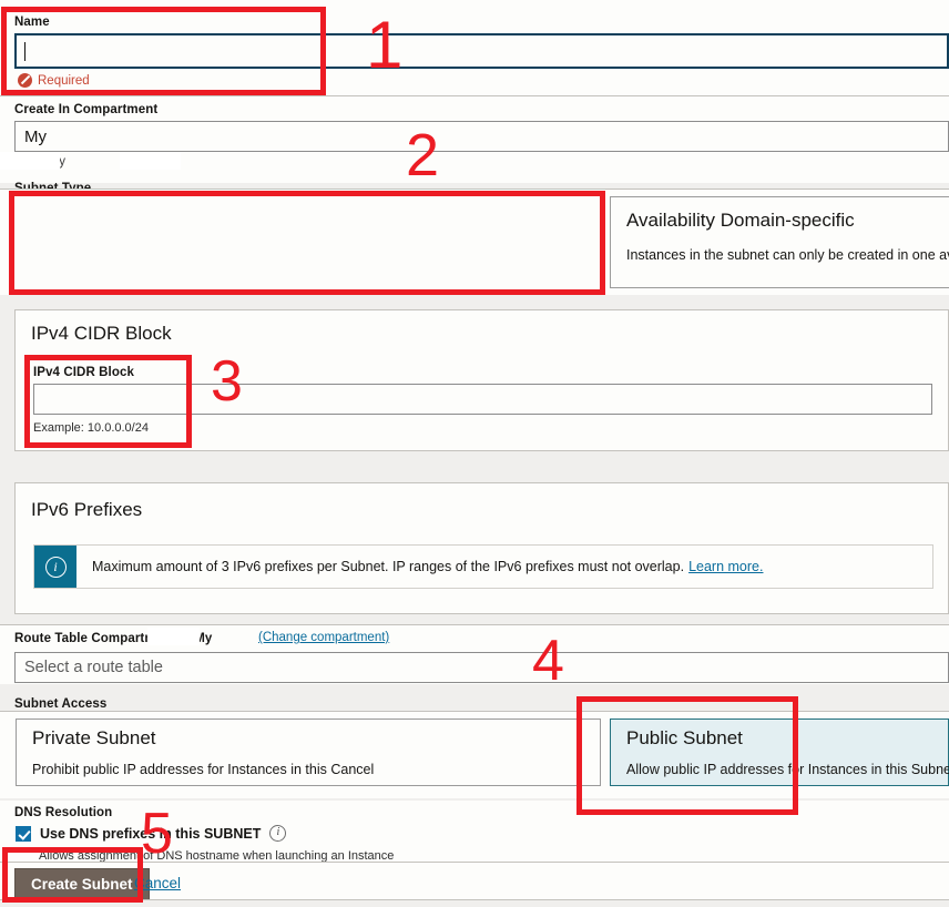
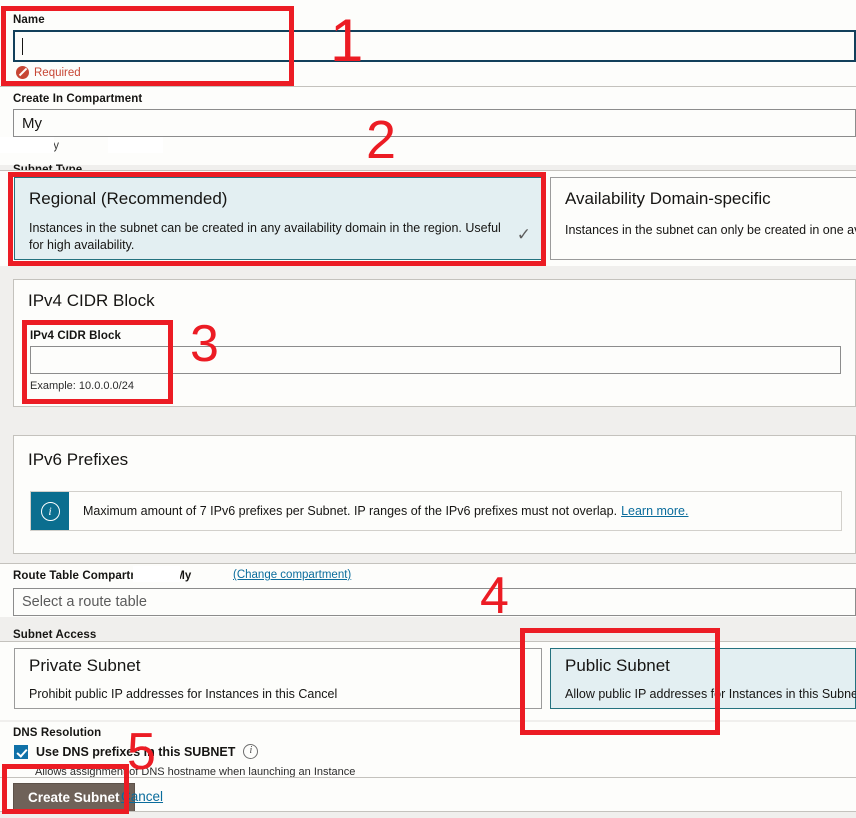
  Name
  Required
  Create In Compartment
  My
+ Regional (Recommended)
+ Instances in the subnet can be created in any availability domain in the region. Useful for high availability.
+ ✓
  Availability Domain-specific
  Instances in the subnet can only be created in one a
  IPv4 CIDR Block
  IPv4 CIDR Block
  Example: 10.0.0.0/24
  IPv6 Prefixes
  i
- Maximum amount of 3 IPv6 prefixes per Subnet. IP ranges of the IPv6 prefixes must not overlap.
+ Maximum amount of 7 IPv6 prefixes per Subnet. IP ranges of the IPv6 prefixes must not overlap.
  Learn more.
  Route Table Compart My
  (Change compartment)
  Select a route table
  Subnet Access
  Private Subnet
  Prohibit public IP addresses for Instances in this Cancel
  Public Subnet
  Allow public IP addresses for Instances in this Subne
  DNS Resolution
  Use DNS prefixes in this SUBNET
  i
  Allows assignment of DNS hostname when launching an Instance
  Create Subnet
  Cancel
  1
  2
  3
  4
  5
